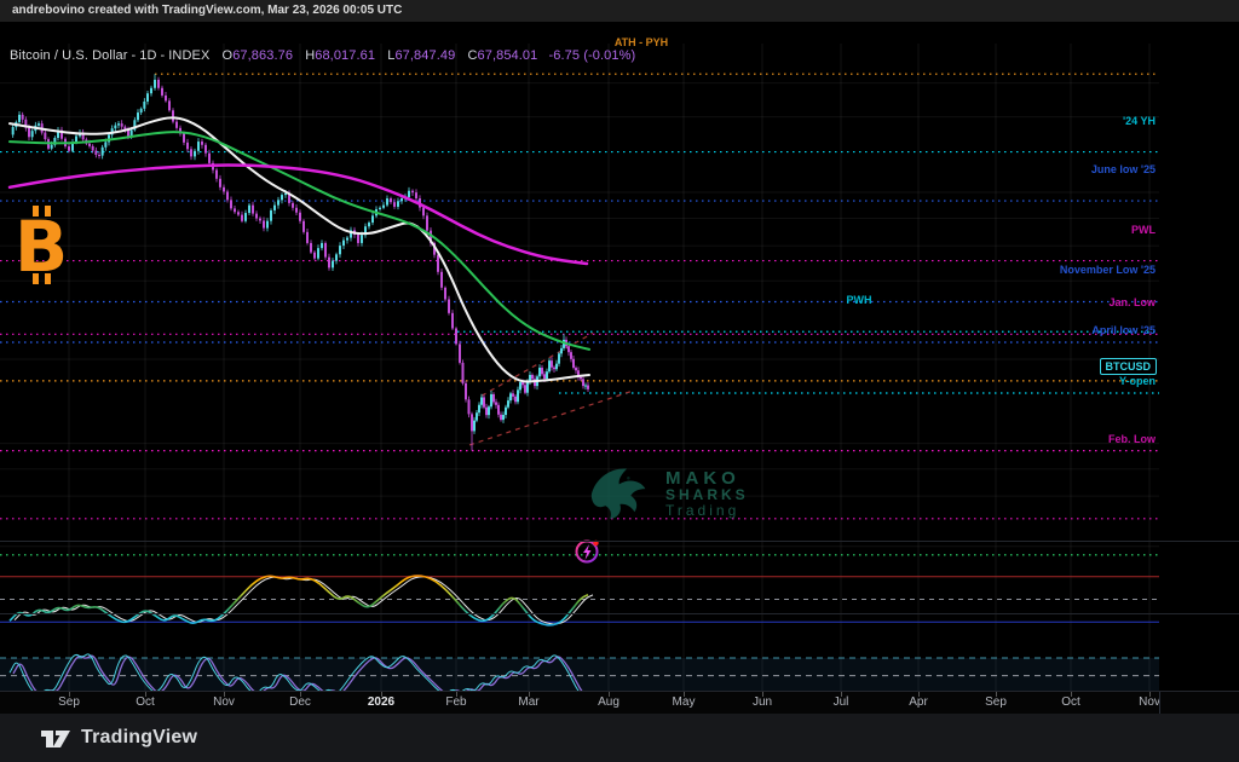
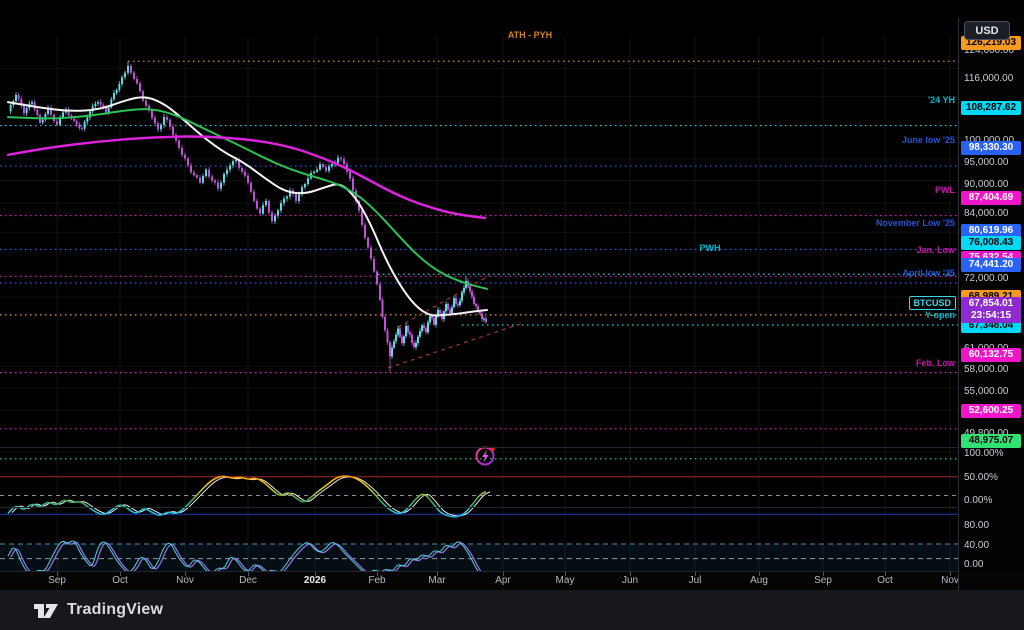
- andrebovino created with TradingView.com, Mar 23, 2026 00:05 UTC
- Bitcoin / U.S. Dollar - 1D - INDEX O67,863.76 H68,017.61 L67,847.49 C67,854.01 -6.75 (-0.01%)
- B
- MAKO
- SHARKS
- Trading
  ATH - PYH
  '24 YH
  June low '25
  PWL
  November Low '25
  PWH
  Jan. Low
  April low '25
  Y-open
  Feb. Low
  BTCUSD
+ USD
+ 124,000.00
+ 116,000.00
+ 95,000.00
+ 90,000.00
+ 84,000.00
+ 72,000.00
+ 58,000.00
+ 55,000.00
+ 100.00%
+ 50.00%
+ 0.00%
+ 80.00
+ 40.00
+ 0.00
+ 126,219.03
+ 108,287.62
+ 98,330.30
+ 87,404.69
+ 80,619.96
+ 76,008.43
+ 74,441.20
+ 67,348.04
+ 60,132.75
+ 52,600.25
+ 48,975.07
+ 67,854.01
+ 23:54:15
  Sep
  Oct
  Nov
  Dec
  2026
  Feb
  Mar
- Aug
+ Apr
  May
  Jun
  Jul
- Apr
+ Aug
  Sep
  Oct
  Nov
  TradingView
